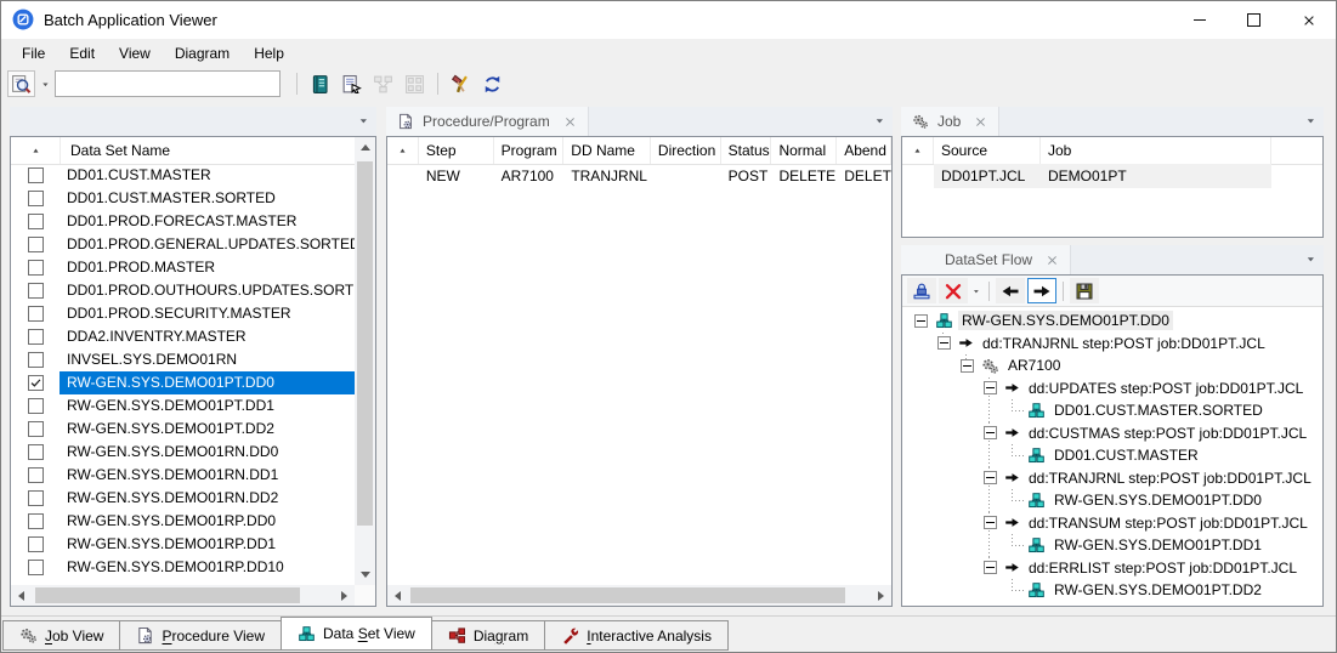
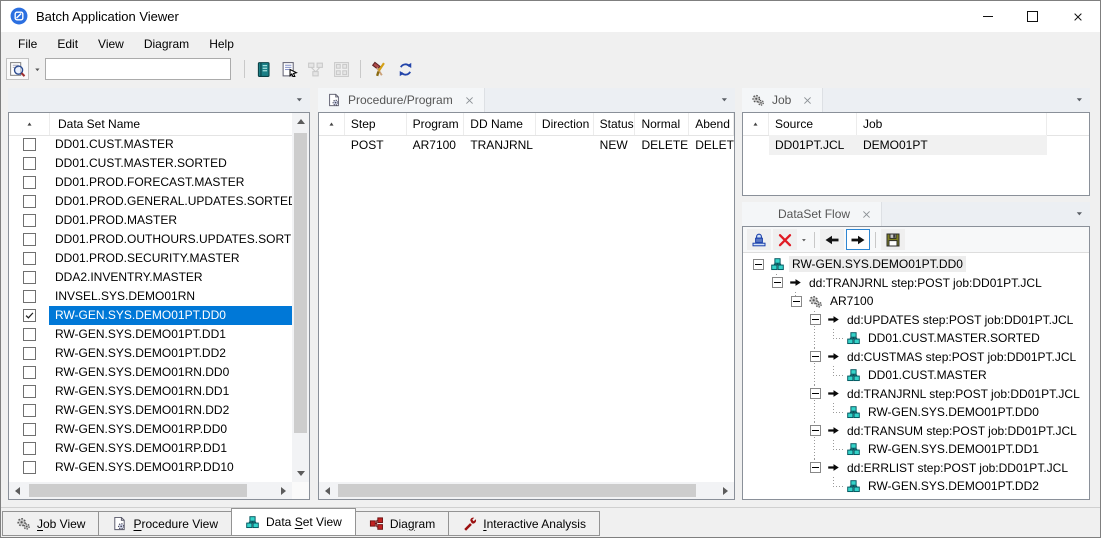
  Batch Application Viewer
  File
  Edit
  View
  Diagram
  Help
  Data Set Name
  DD01.CUST.MASTER
  DD01.CUST.MASTER.SORTED
  DD01.PROD.FORECAST.MASTER
  DD01.PROD.GENERAL.UPDATES.SORTE
  DD01.PROD.MASTER
  DD01.PROD.OUTHOURS.UPDATES.SORT
  DD01.PROD.SECURITY.MASTER
  DDA2.INVENTRY.MASTER
  INVSEL.SYS.DEMO01RN
  RW-GEN.SYS.DEMO01PT.DD0
  RW-GEN.SYS.DEMO01PT.DD1
  RW-GEN.SYS.DEMO01PT.DD2
  RW-GEN.SYS.DEMO01RN.DD0
  RW-GEN.SYS.DEMO01RN.DD1
  RW-GEN.SYS.DEMO01RN.DD2
  RW-GEN.SYS.DEMO01RP.DD0
  RW-GEN.SYS.DEMO01RP.DD1
  RW-GEN.SYS.DEMO01RP.DD10
  Procedure/Program
  Step
  Program
  DD Name
  Direction
  Status
  Normal
  Abend
- NEW
+ POST
  AR7100
  TRANJRNL
- POST
+ NEW
  DELETE
  DELET
  Job
  Source
  Job
  DD01PT.JCL
  DEMO01PT
  DataSet Flow
  RW-GEN.SYS.DEMO01PT.DD0
  dd:TRANJRNL step:POST job:DD01PT.JCL
  AR7100
  dd:UPDATES step:POST job:DD01PT.JCL
  DD01.CUST.MASTER.SORTED
  dd:CUSTMAS step:POST job:DD01PT.JCL
  DD01.CUST.MASTER
  dd:TRANJRNL step:POST job:DD01PT.JCL
  RW-GEN.SYS.DEMO01PT.DD0
  dd:TRANSUM step:POST job:DD01PT.JCL
  RW-GEN.SYS.DEMO01PT.DD1
  dd:ERRLIST step:POST job:DD01PT.JCL
  RW-GEN.SYS.DEMO01PT.DD2
  Job View
  Procedure View
  Data Set View
  Diagram
  Interactive Analysis
